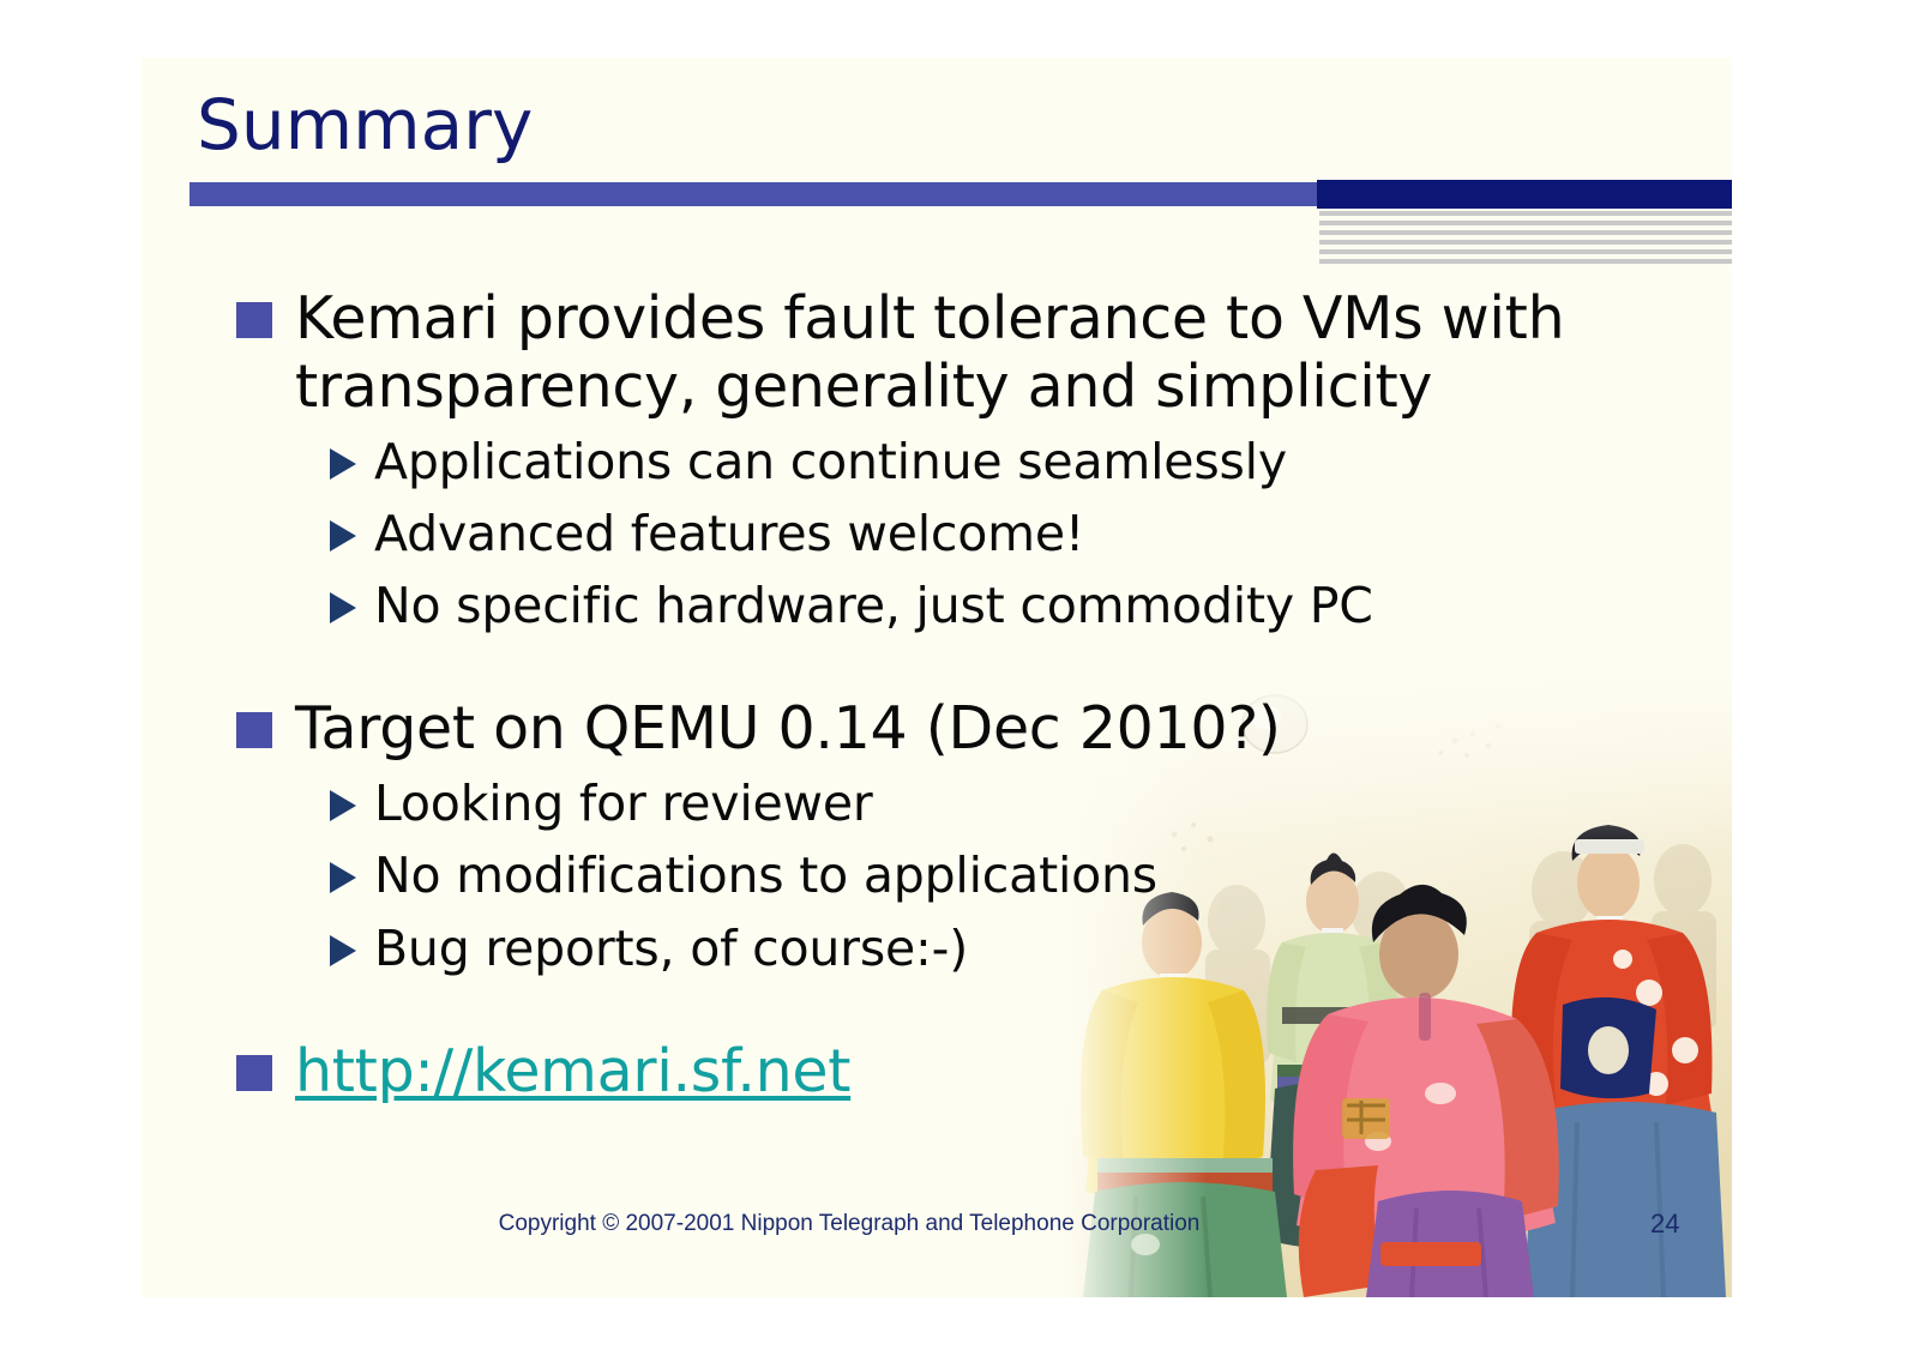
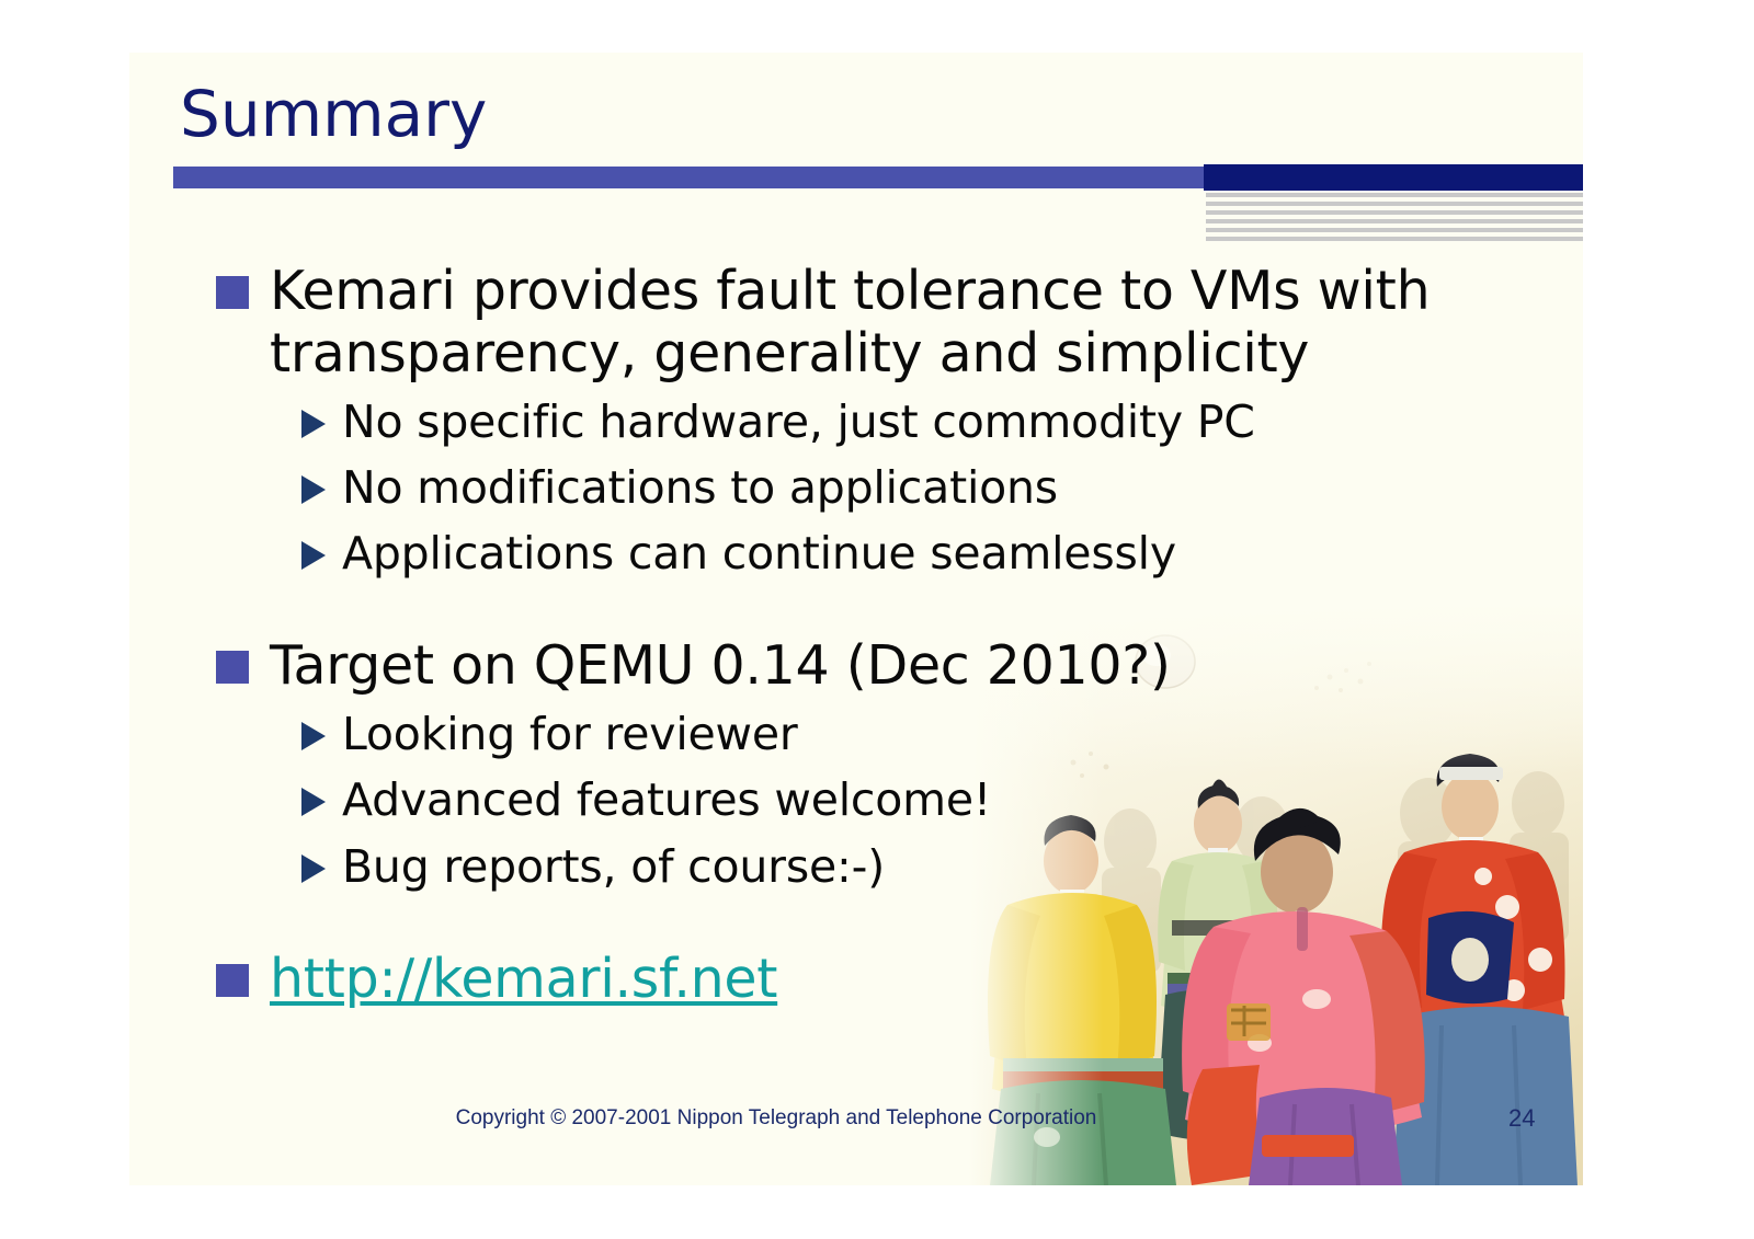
  Summary
  Kemari provides fault tolerance to VMs with transparency, generality and simplicity
- Applications can continue seamlessly
+ No specific hardware, just commodity PC
- Advanced features welcome!
+ No modifications to applications
- No specific hardware, just commodity PC
+ Applications can continue seamlessly
  Target on QEMU 0.14 (Dec 2010?)
  Looking for reviewer
- No modifications to applications
+ Advanced features welcome!
  Bug reports, of course:-)
  http://kemari.sf.net
  Copyright © 2007-2001 Nippon Telegraph and Telephone Corporation
  24
